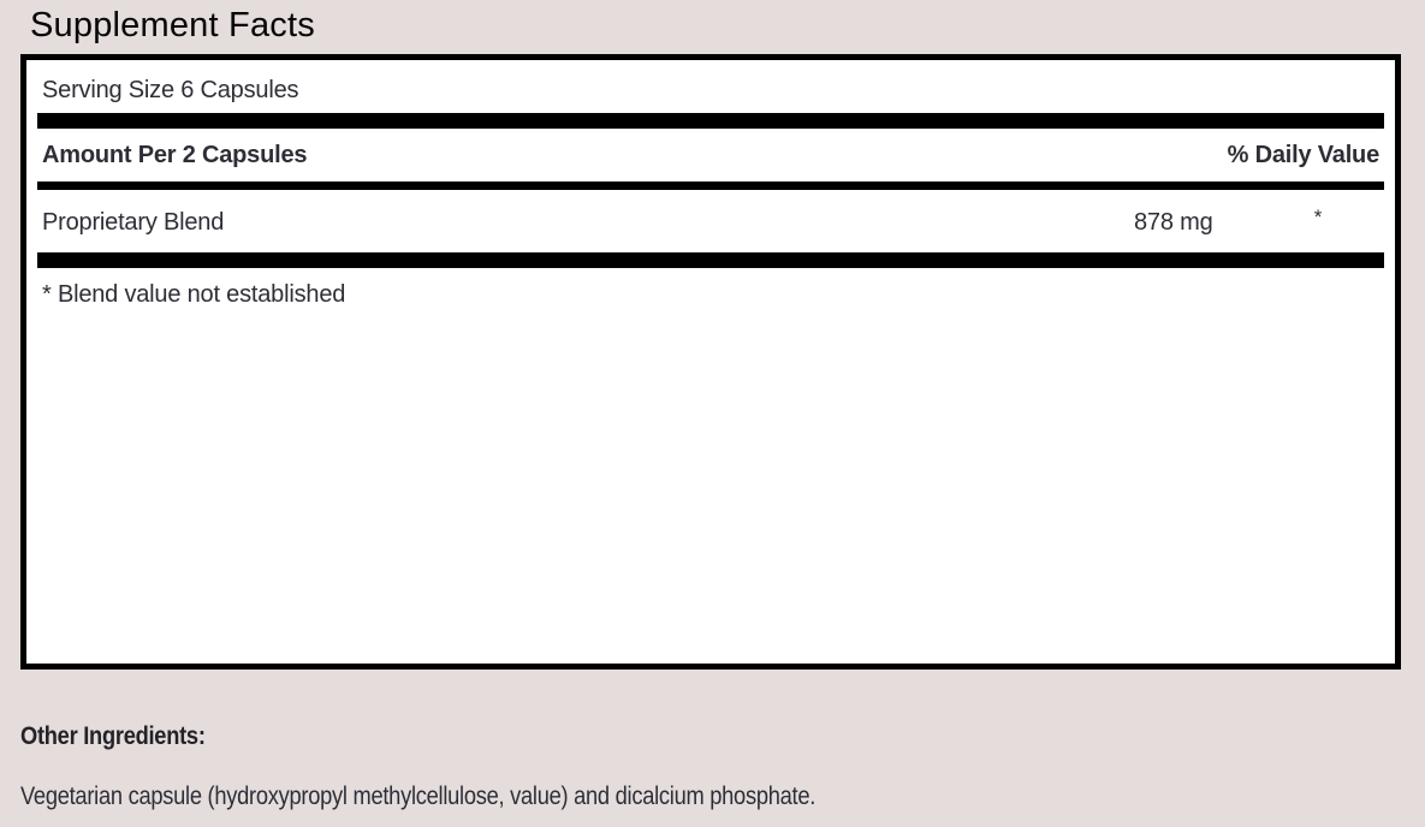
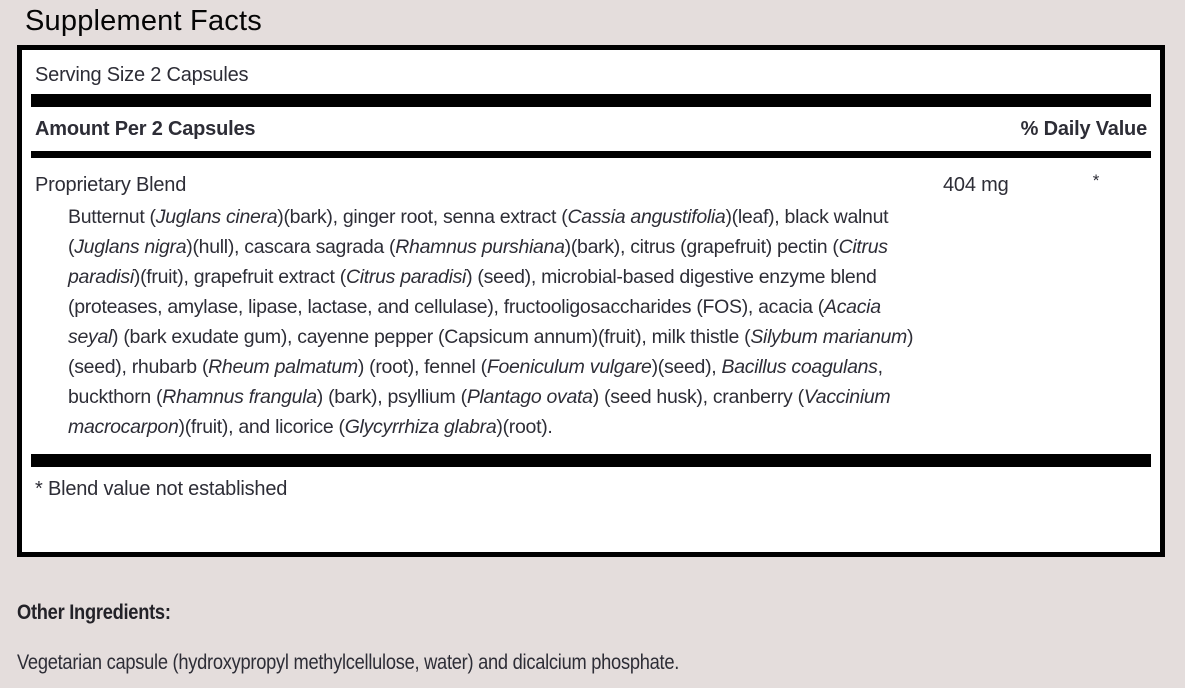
  Supplement Facts
- Serving Size 6 Capsules
+ Serving Size 2 Capsules
  Amount Per 2 Capsules
  % Daily Value
  Proprietary Blend
- 878 mg
+ 404 mg
  *
+ Butternut (Juglans cinera)(bark), ginger root, senna extract (Cassia angustifolia)(leaf), black walnut (Juglans nigra)(hull), cascara sagrada (Rhamnus purshiana)(bark), citrus (grapefruit) pectin (Citrus paradisi)(fruit), grapefruit extract (Citrus paradisi) (seed), microbial-based digestive enzyme blend (proteases, amylase, lipase, lactase, and cellulase), fructooligosaccharides (FOS), acacia (Acacia seyal) (bark exudate gum), cayenne pepper (Capsicum annum)(fruit), milk thistle (Silybum marianum)(seed), rhubarb (Rheum palmatum) (root), fennel (Foeniculum vulgare)(seed), Bacillus coagulans, buckthorn (Rhamnus frangula) (bark), psyllium (Plantago ovata) (seed husk), cranberry (Vaccinium macrocarpon)(fruit), and licorice (Glycyrrhiza glabra)(root).
  * Blend value not established
  Other Ingredients:
- Vegetarian capsule (hydroxypropyl methylcellulose, value) and dicalcium phosphate.
+ Vegetarian capsule (hydroxypropyl methylcellulose, water) and dicalcium phosphate.
